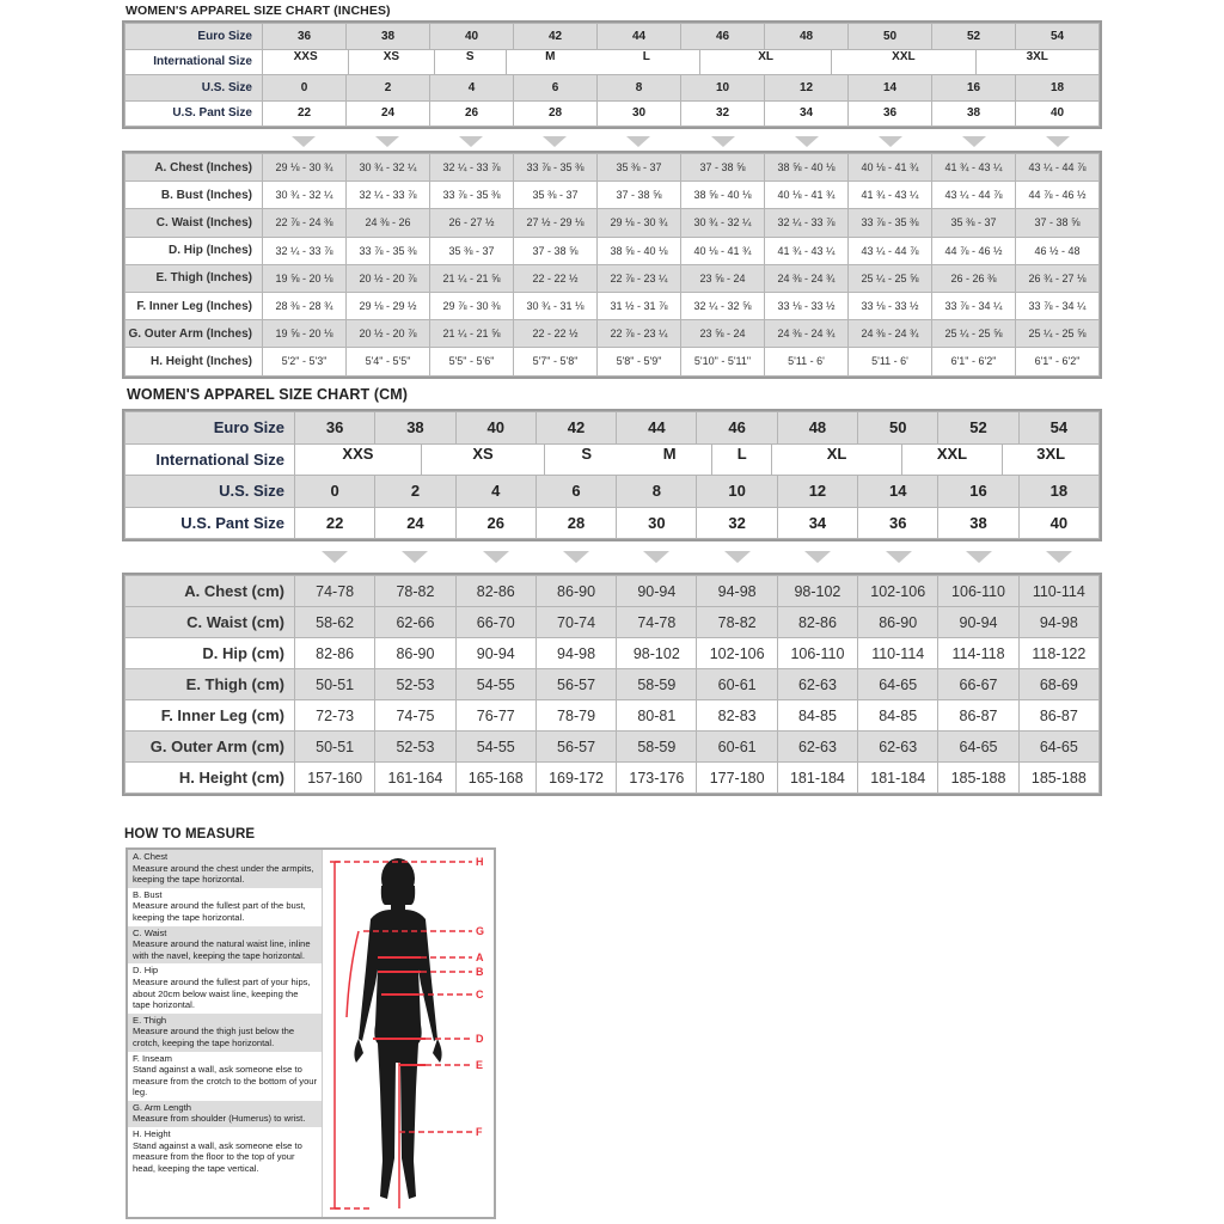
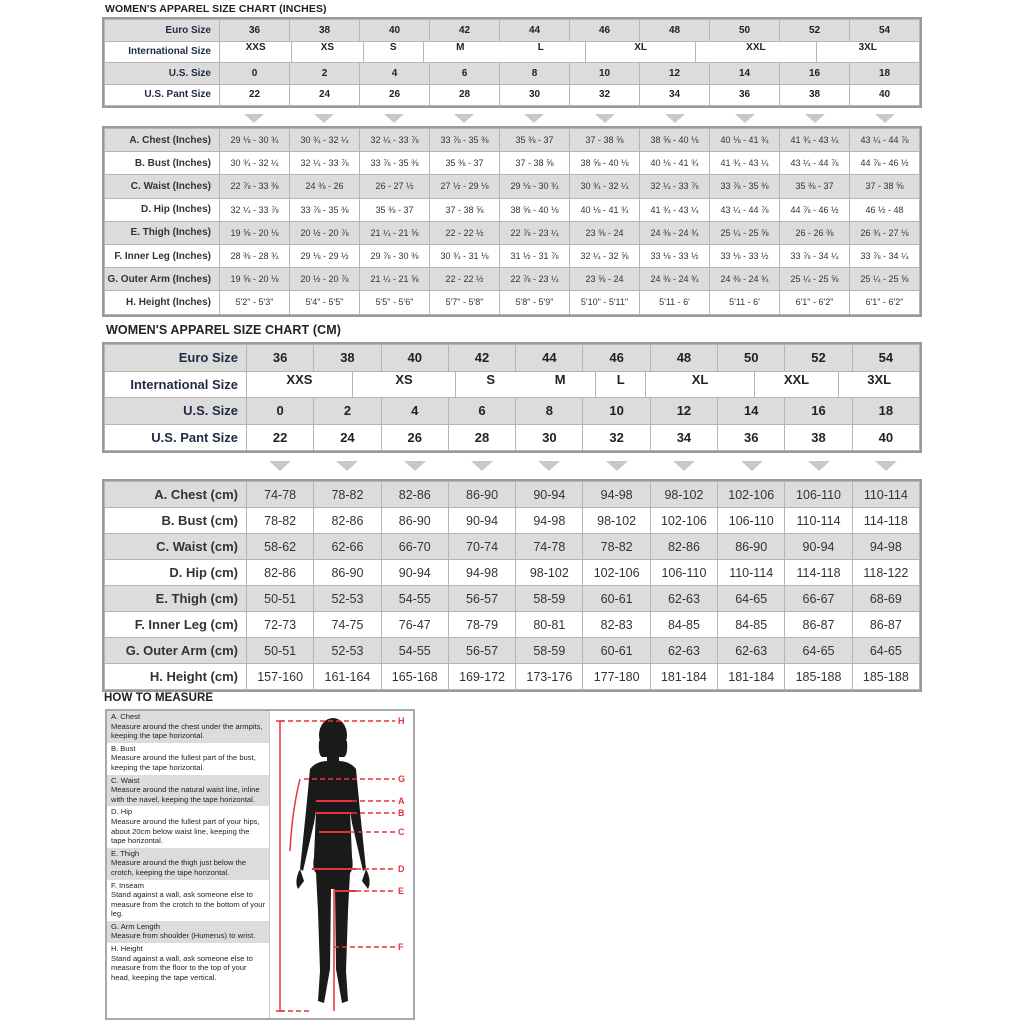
  WOMEN'S APPAREL SIZE CHART (INCHES)
  Euro Size	36	38	40	42	44	46	48	50	52	54
  International Size	XXS XS S M L XL XXL 3XL
  U.S. Size	0	2	4	6	8	10	12	14	16	18
  U.S. Pant Size	22	24	26	28	30	32	34	36	38	40
  A. Chest (Inches)	29 ⅛ - 30 ¾	30 ¾ - 32 ¼	32 ¼ - 33 ⅞	33 ⅞ - 35 ⅜	35 ⅜ - 37	37 - 38 ⅝	38 ⅝ - 40 ⅛	40 ⅛ - 41 ¾	41 ¾ - 43 ¼	43 ¼ - 44 ⅞
  B. Bust (Inches)	30 ¾ - 32 ¼	32 ¼ - 33 ⅞	33 ⅞ - 35 ⅜	35 ⅜ - 37	37 - 38 ⅝	38 ⅝ - 40 ⅛	40 ⅛ - 41 ¾	41 ¾ - 43 ¼	43 ¼ - 44 ⅞	44 ⅞ - 46 ½
- C. Waist (Inches)	22 ⅞ - 24 ⅜	24 ⅜ - 26	26 - 27 ½	27 ½ - 29 ⅛	29 ⅛ - 30 ¾	30 ¾ - 32 ¼	32 ¼ - 33 ⅞	33 ⅞ - 35 ⅜	35 ⅜ - 37	37 - 38 ⅝
+ C. Waist (Inches)	22 ⅞ - 33 ⅜	24 ⅜ - 26	26 - 27 ½	27 ½ - 29 ⅛	29 ⅛ - 30 ¾	30 ¾ - 32 ¼	32 ¼ - 33 ⅞	33 ⅞ - 35 ⅜	35 ⅜ - 37	37 - 38 ⅝
  D. Hip (Inches)	32 ¼ - 33 ⅞	33 ⅞ - 35 ⅜	35 ⅜ - 37	37 - 38 ⅝	38 ⅝ - 40 ⅛	40 ⅛ - 41 ¾	41 ¾ - 43 ¼	43 ¼ - 44 ⅞	44 ⅞ - 46 ½	46 ½ - 48
  E. Thigh (Inches)	19 ⅝ - 20 ⅛	20 ½ - 20 ⅞	21 ¼ - 21 ⅝	22 - 22 ½	22 ⅞ - 23 ¼	23 ⅝ - 24	24 ⅜ - 24 ¾	25 ¼ - 25 ⅝	26 - 26 ⅜	26 ¾ - 27 ⅛
  F. Inner Leg (Inches)	28 ⅜ - 28 ¾	29 ⅛ - 29 ½	29 ⅞ - 30 ⅜	30 ¾ - 31 ⅛	31 ½ - 31 ⅞	32 ¼ - 32 ⅝	33 ⅛ - 33 ½	33 ⅛ - 33 ½	33 ⅞ - 34 ¼	33 ⅞ - 34 ¼
  G. Outer Arm (Inches)	19 ⅝ - 20 ⅛	20 ½ - 20 ⅞	21 ¼ - 21 ⅝	22 - 22 ½	22 ⅞ - 23 ¼	23 ⅝ - 24	24 ⅜ - 24 ¾	24 ⅜ - 24 ¾	25 ¼ - 25 ⅝	25 ¼ - 25 ⅝
  H. Height (Inches)	5'2" - 5'3"	5'4" - 5'5"	5'5" - 5'6"	5'7" - 5'8"	5'8" - 5'9"	5'10" - 5'11"	5'11 - 6'	5'11 - 6'	6'1" - 6'2"	6'1" - 6'2"
  WOMEN'S APPAREL SIZE CHART (CM)
  Euro Size	36	38	40	42	44	46	48	50	52	54
  International Size	XXS XS S M L XL XXL 3XL
  U.S. Size	0	2	4	6	8	10	12	14	16	18
  U.S. Pant Size	22	24	26	28	30	32	34	36	38	40
  A. Chest (cm)	74-78	78-82	82-86	86-90	90-94	94-98	98-102	102-106	106-110	110-114
+ B. Bust (cm)	78-82	82-86	86-90	90-94	94-98	98-102	102-106	106-110	110-114	114-118
  C. Waist (cm)	58-62	62-66	66-70	70-74	74-78	78-82	82-86	86-90	90-94	94-98
  D. Hip (cm)	82-86	86-90	90-94	94-98	98-102	102-106	106-110	110-114	114-118	118-122
  E. Thigh (cm)	50-51	52-53	54-55	56-57	58-59	60-61	62-63	64-65	66-67	68-69
- F. Inner Leg (cm)	72-73	74-75	76-77	78-79	80-81	82-83	84-85	84-85	86-87	86-87
+ F. Inner Leg (cm)	72-73	74-75	76-47	78-79	80-81	82-83	84-85	84-85	86-87	86-87
  G. Outer Arm (cm)	50-51	52-53	54-55	56-57	58-59	60-61	62-63	62-63	64-65	64-65
  H. Height (cm)	157-160	161-164	165-168	169-172	173-176	177-180	181-184	181-184	185-188	185-188
  HOW TO MEASURE
  A. Chest
  Measure around the chest under the armpits, keeping the tape horizontal.
  B. Bust
  Measure around the fullest part of the bust, keeping the tape horizontal.
  C. Waist
  Measure around the natural waist line, inline with the navel, keeping the tape horizontal.
  D. Hip
  Measure around the fullest part of your hips, about 20cm below waist line, keeping the tape horizontal.
  E. Thigh
  Measure around the thigh just below the crotch, keeping the tape horizontal.
  F. Inseam
  Stand against a wall, ask someone else to measure from the crotch to the bottom of your leg.
  G. Arm Length
  Measure from shoulder (Humerus) to wrist.
  H. Height
  Stand against a wall, ask someone else to measure from the floor to the top of your head, keeping the tape vertical.
  H
  G
  A
  B
  C
  D
  E
  F
